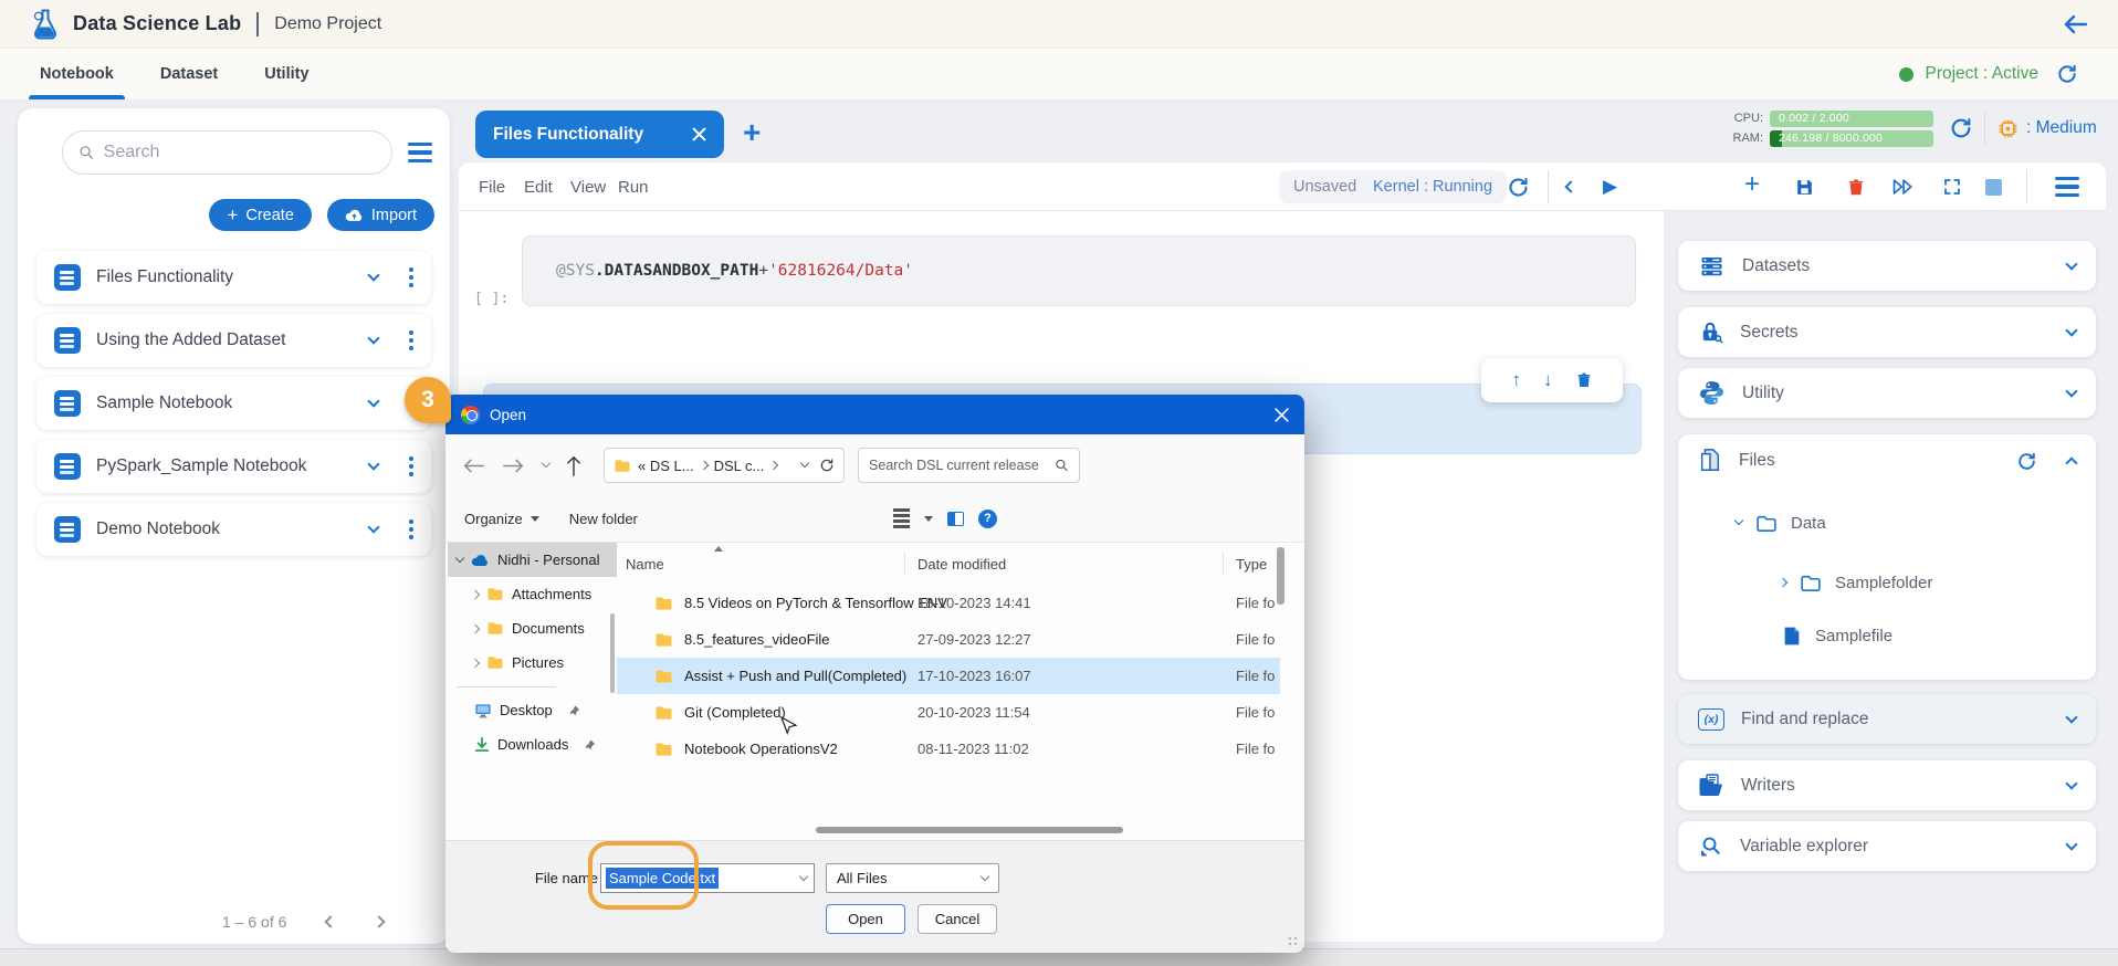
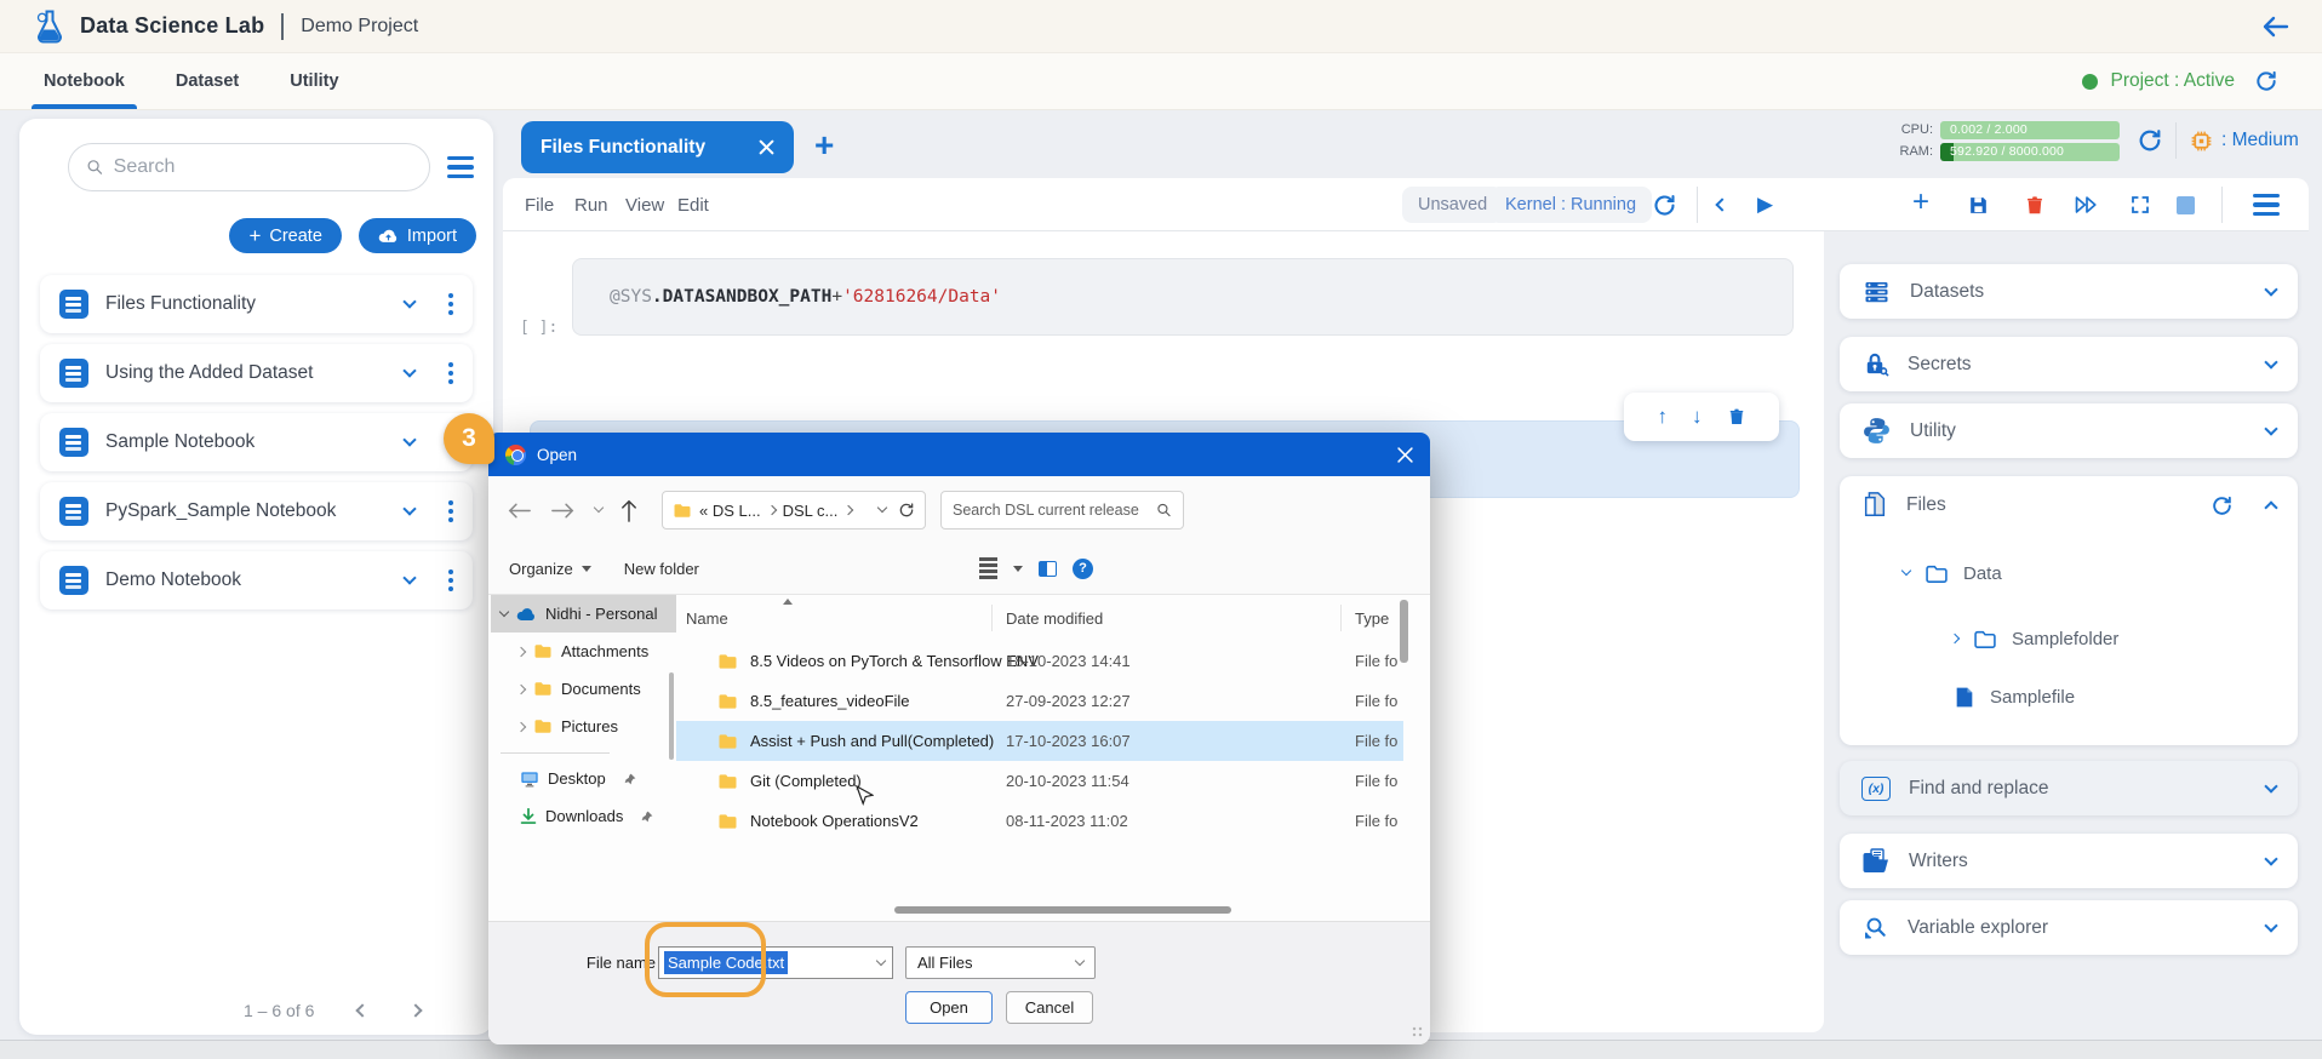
  Data Science Lab
  Demo Project
  Notebook
  Dataset
  Utility
  Project : Active
  Search
  +
  Create
  Import
  Files Functionality
  Using the Added Dataset
  Sample Notebook
  PySpark_Sample Notebook
  Demo Notebook
  1 – 6 of 6
  Files Functionality
  +
  CPU:
  0.002 / 2.000
  RAM:
- 246.198 / 8000.000
+ 592.920 / 8000.000
  : Medium
  File
- Edit
+ Run
  View
- Run
+ Edit
  Unsaved
  Kernel : Running
  ▶
  +
  @SYS
  .DATASANDBOX_PATH
  +
  '62816264/Data'
  [ ]:
  ↑
  ↓
  Datasets
  Secrets
  Utility
  Files
  Data
  Samplefolder
  Samplefile
  (x)
  Find and replace
  Writers
  Variable explorer
  Open
  « DS L...
  DSL c...
  Search DSL current release
  Organize
  New folder
  ?
  Nidhi - Personal
  Attachments
  Documents
  Pictures
  Desktop
  Downloads
  Name
  Date modified
  Type
  8.5 Videos on PyTorch & Tensorflow ENV
  18-10-2023 14:41
  File fo
  8.5_features_videoFile
  27-09-2023 12:27
  File fo
  Assist + Push and Pull(Completed)
  17-10-2023 16:07
  File fo
  Git (Completed)
  20-10-2023 11:54
  File fo
  Notebook OperationsV2
  08-11-2023 11:02
  File fo
  File name
  Sample Code.txt
  All Files
  Open
  Cancel
  3
